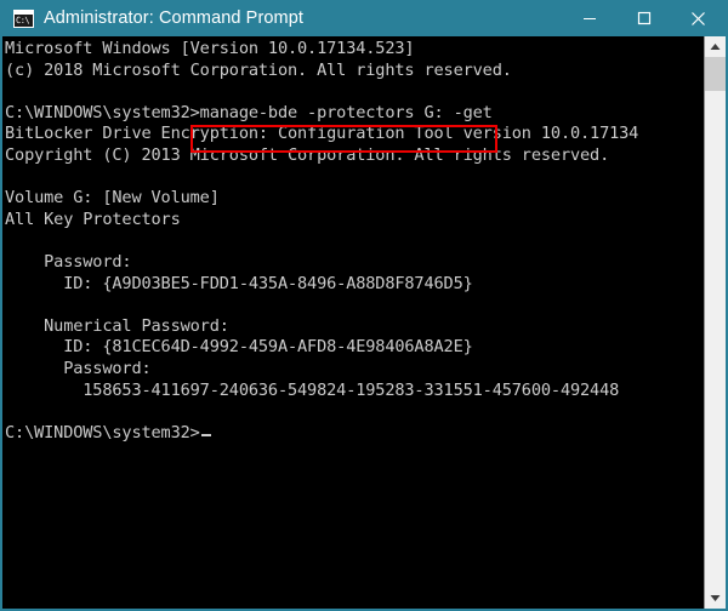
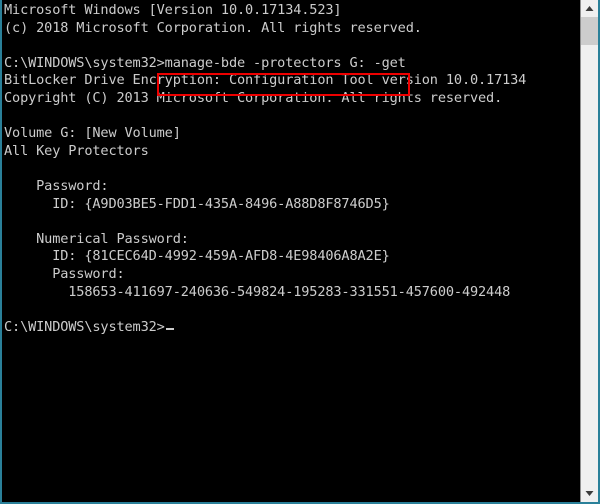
- C:\
- Administrator: Command Prompt
  Microsoft Windows [Version 10.0.17134.523]
  (c) 2018 Microsoft Corporation. All rights reserved.
  C:\WINDOWS\system32>manage-bde -protectors G: -get
  BitLocker Drive Encryption: Configuration Tool version 10.0.17134
  Copyright (C) 2013 Microsoft Corporation. All rights reserved.
  Volume G: [New Volume]
  All Key Protectors
  Password:
  ID: {A9D03BE5-FDD1-435A-8496-A88D8F8746D5}
  Numerical Password:
  ID: {81CEC64D-4992-459A-AFD8-4E98406A8A2E}
  Password:
  158653-411697-240636-549824-195283-331551-457600-492448
  C:\WINDOWS\system32>
